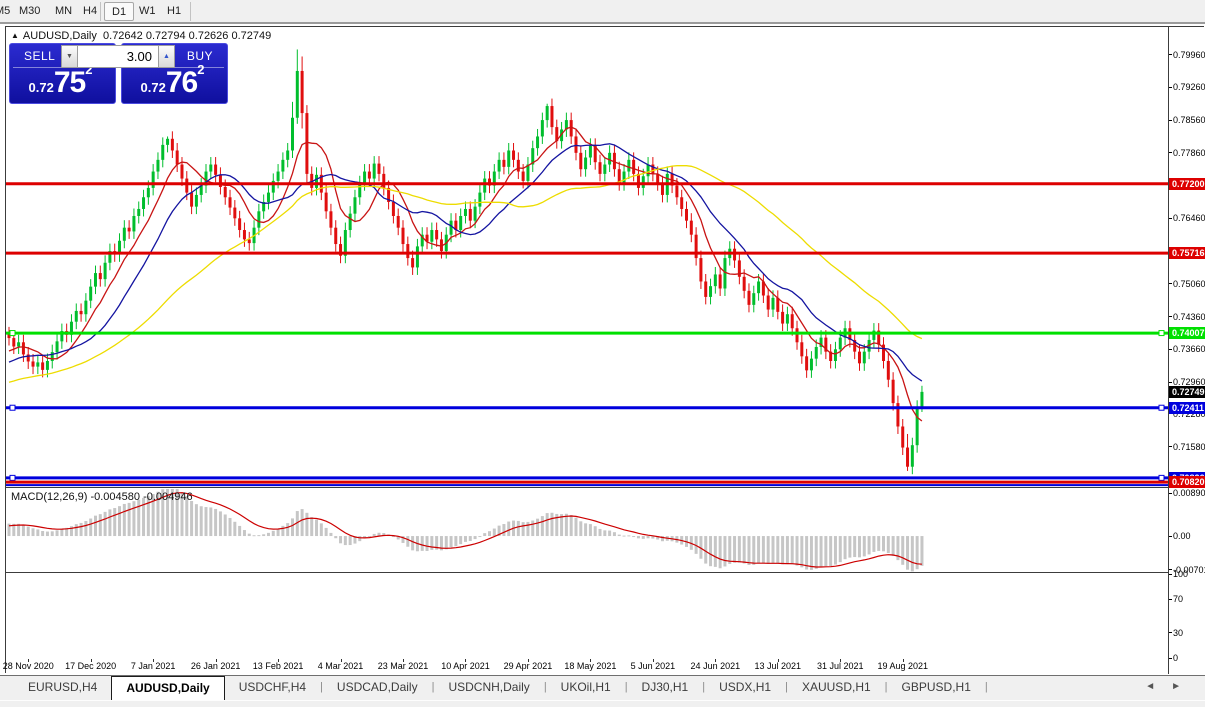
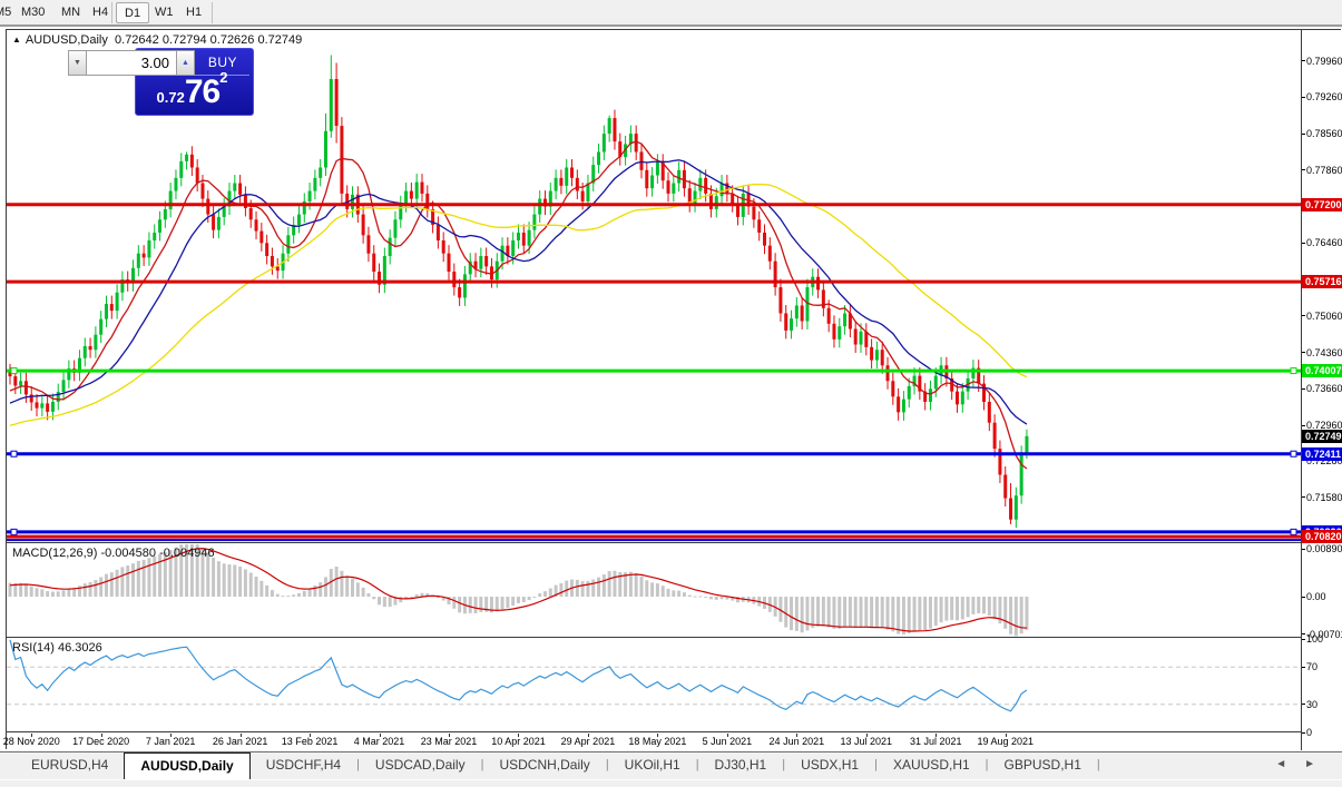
  M30
  MN
  H4
  D1
  W1
  H1
  ▲ AUDUSD,Daily 0.72642 0.72794 0.72626 0.72749
- SELL
- 0.72752
  BUY
  0.72762
  3.00
  MACD(12,26,9) -0.004580 -0.004946
+ RSI(14) 46.3026
  28 Nov 2020
  17 Dec 2020
  7 Jan 2021
  26 Jan 2021
  13 Feb 2021
  4 Mar 2021
  23 Mar 2021
  10 Apr 2021
  29 Apr 2021
  18 May 2021
  5 Jun 2021
  24 Jun 2021
  13 Jul 2021
  31 Jul 2021
  19 Aug 2021
  0.79960
  0.79260
  0.78560
  0.77860
  0.76460
  0.75060
  0.74360
  0.73660
  0.72960
  0.72280
  0.71580
  0.77200
  0.75716
  0.74007
  0.72411
  0.70820
  0.72749
  0.00890
  0.00
  -0.0070
  100
  70
  30
  0
  EURUSD,H4
  AUDUSD,Daily
  USDCHF,H4
  |
  USDCAD,Daily
  |
  USDCNH,Daily
  |
  UKOil,H1
  |
  DJ30,H1
  |
  USDX,H1
  |
  XAUUSD,H1
  |
  GBPUSD,H1
  |
  ◄►
